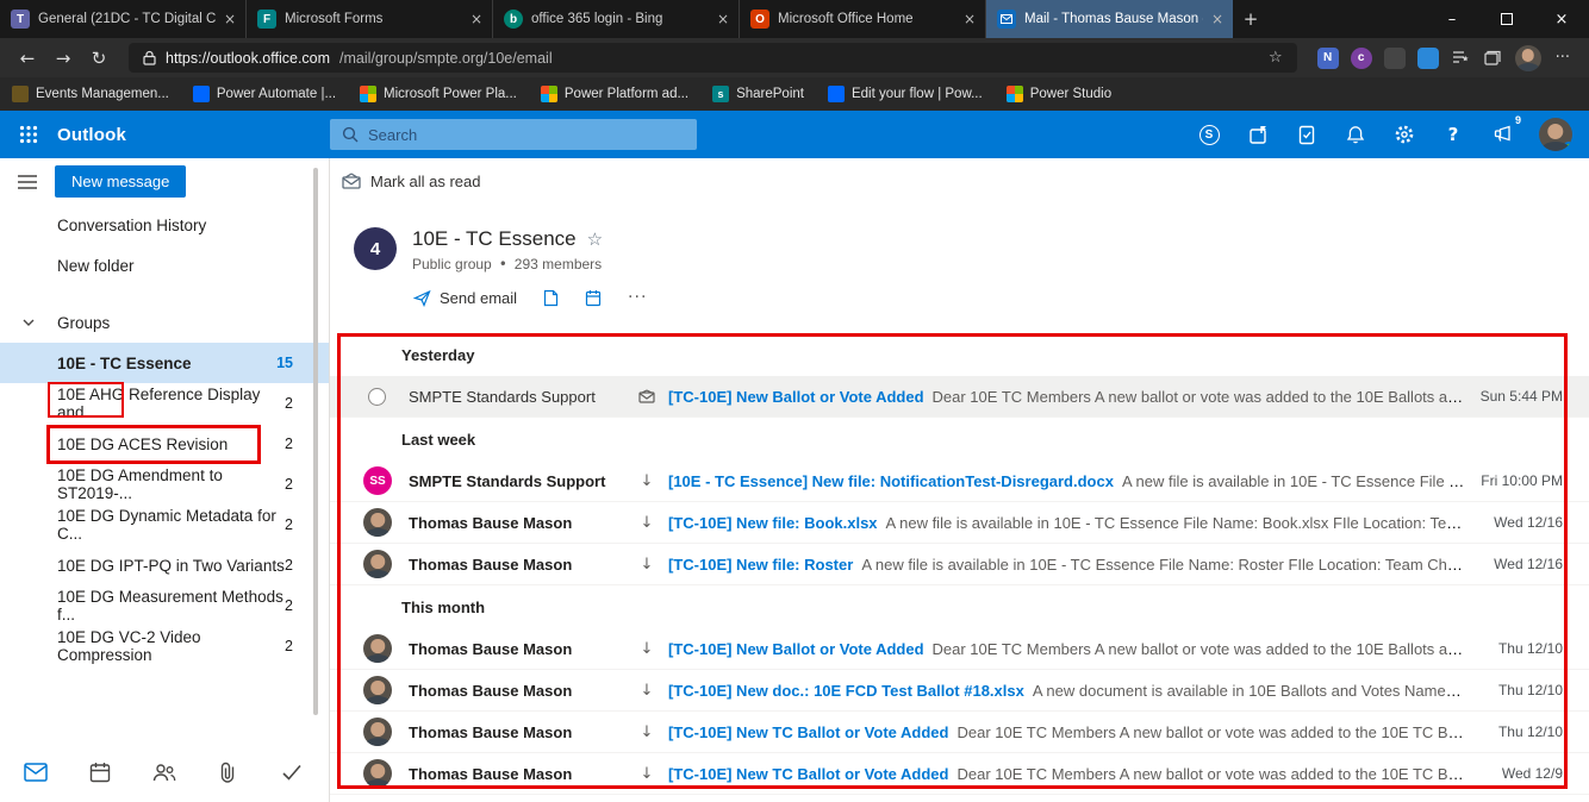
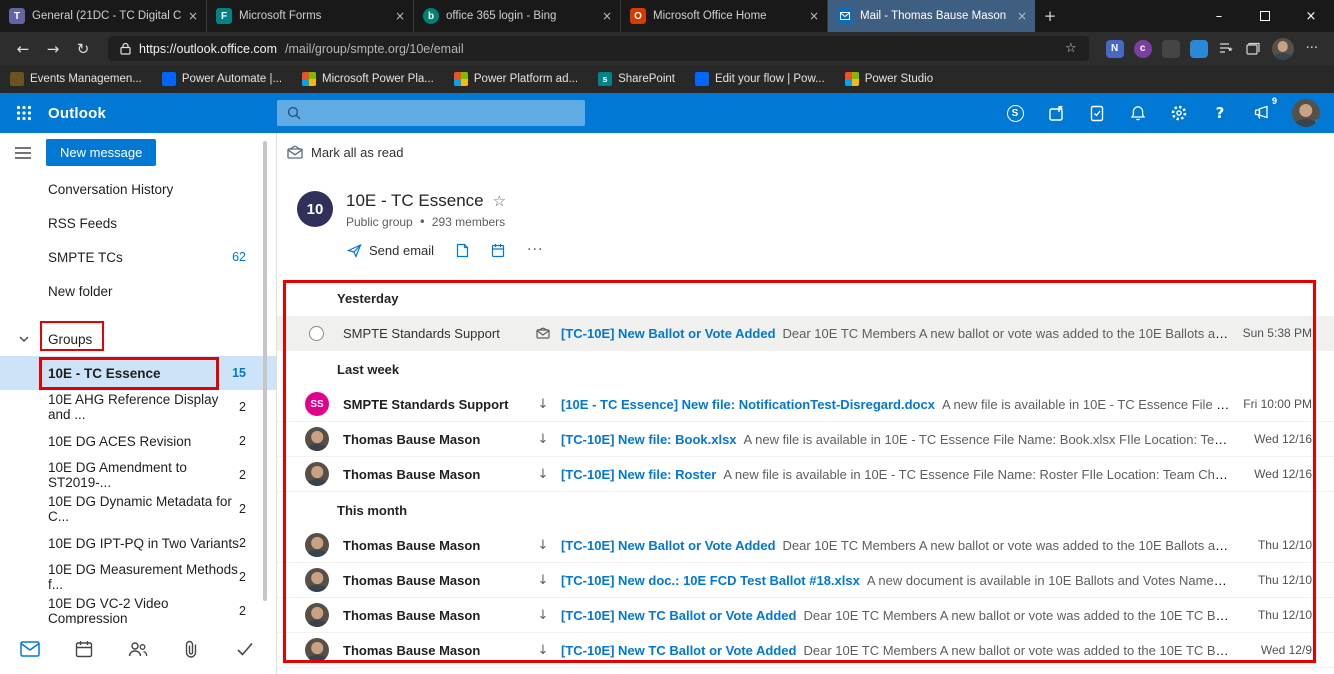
  T
  General (21DC - TC Digital C
  ×
  F
  Microsoft Forms
  ×
  b
  office 365 login - Bing
  ×
  O
  Microsoft Office Home
  ×
  Mail - Thomas Bause Mason
  ×
  +
  –
  ×
  ←
  →
  ↻
  https://outlook.office.com
  /mail/group/smpte.org/10e/email
  ☆
  N
  c
  ···
  Events Managemen...
  Power Automate |...
  Microsoft Power Pla...
  Power Platform ad...
  s
  SharePoint
  Edit your flow | Pow...
  Power Studio
  Outlook
- Search
  S
  ?
  9
  New message
  Conversation History
+ RSS Feeds
+ SMPTE TCs
+ 62
  New folder
  Groups
  10E - TC Essence
  15
  10E AHG Reference Display and ...
  2
  10E DG ACES Revision
  2
  10E DG Amendment to ST2019-...
  2
  10E DG Dynamic Metadata for C...
  2
  10E DG IPT-PQ in Two Variants
  2
  10E DG Measurement Methods f...
  2
  10E DG VC-2 Video Compression
  2
  Mark all as read
- 4
+ 10
  10E - TC Essence
  ☆
  Public group
  •
  293 members
  Send email
  ···
  Yesterday
  SMPTE Standards Support
  [TC-10E] New Ballot or Vote Added Dear 10E TC Members A new ballot or vote was added to the 10E Ballots and
- Sun 5:44 PM
+ Sun 5:38 PM
  Last week
  SS
  SMPTE Standards Support
  ↓
  [10E - TC Essence] New file: NotificationTest-Disregard.docx A new file is available in 10E - TC Essence File Na
  Fri 10:00 PM
  Thomas Bause Mason
  ↓
  [TC-10E] New file: Book.xlsx A new file is available in 10E - TC Essence File Name: Book.xlsx FIle Location: Team
  Wed 12/16
  Thomas Bause Mason
  ↓
  [TC-10E] New file: Roster A new file is available in 10E - TC Essence File Name: Roster FIle Location: Team Chan
  Wed 12/16
  This month
  Thomas Bause Mason
  ↓
  [TC-10E] New Ballot or Vote Added Dear 10E TC Members A new ballot or vote was added to the 10E Ballots and
  Thu 12/10
  Thomas Bause Mason
  ↓
  [TC-10E] New doc.: 10E FCD Test Ballot #18.xlsx A new document is available in 10E Ballots and Votes Name 10
  Thu 12/10
  Thomas Bause Mason
  ↓
  [TC-10E] New TC Ballot or Vote Added Dear 10E TC Members A new ballot or vote was added to the 10E TC Ball
  Thu 12/10
  Thomas Bause Mason
  ↓
  [TC-10E] New TC Ballot or Vote Added Dear 10E TC Members A new ballot or vote was added to the 10E TC Ball
  Wed 12/9
